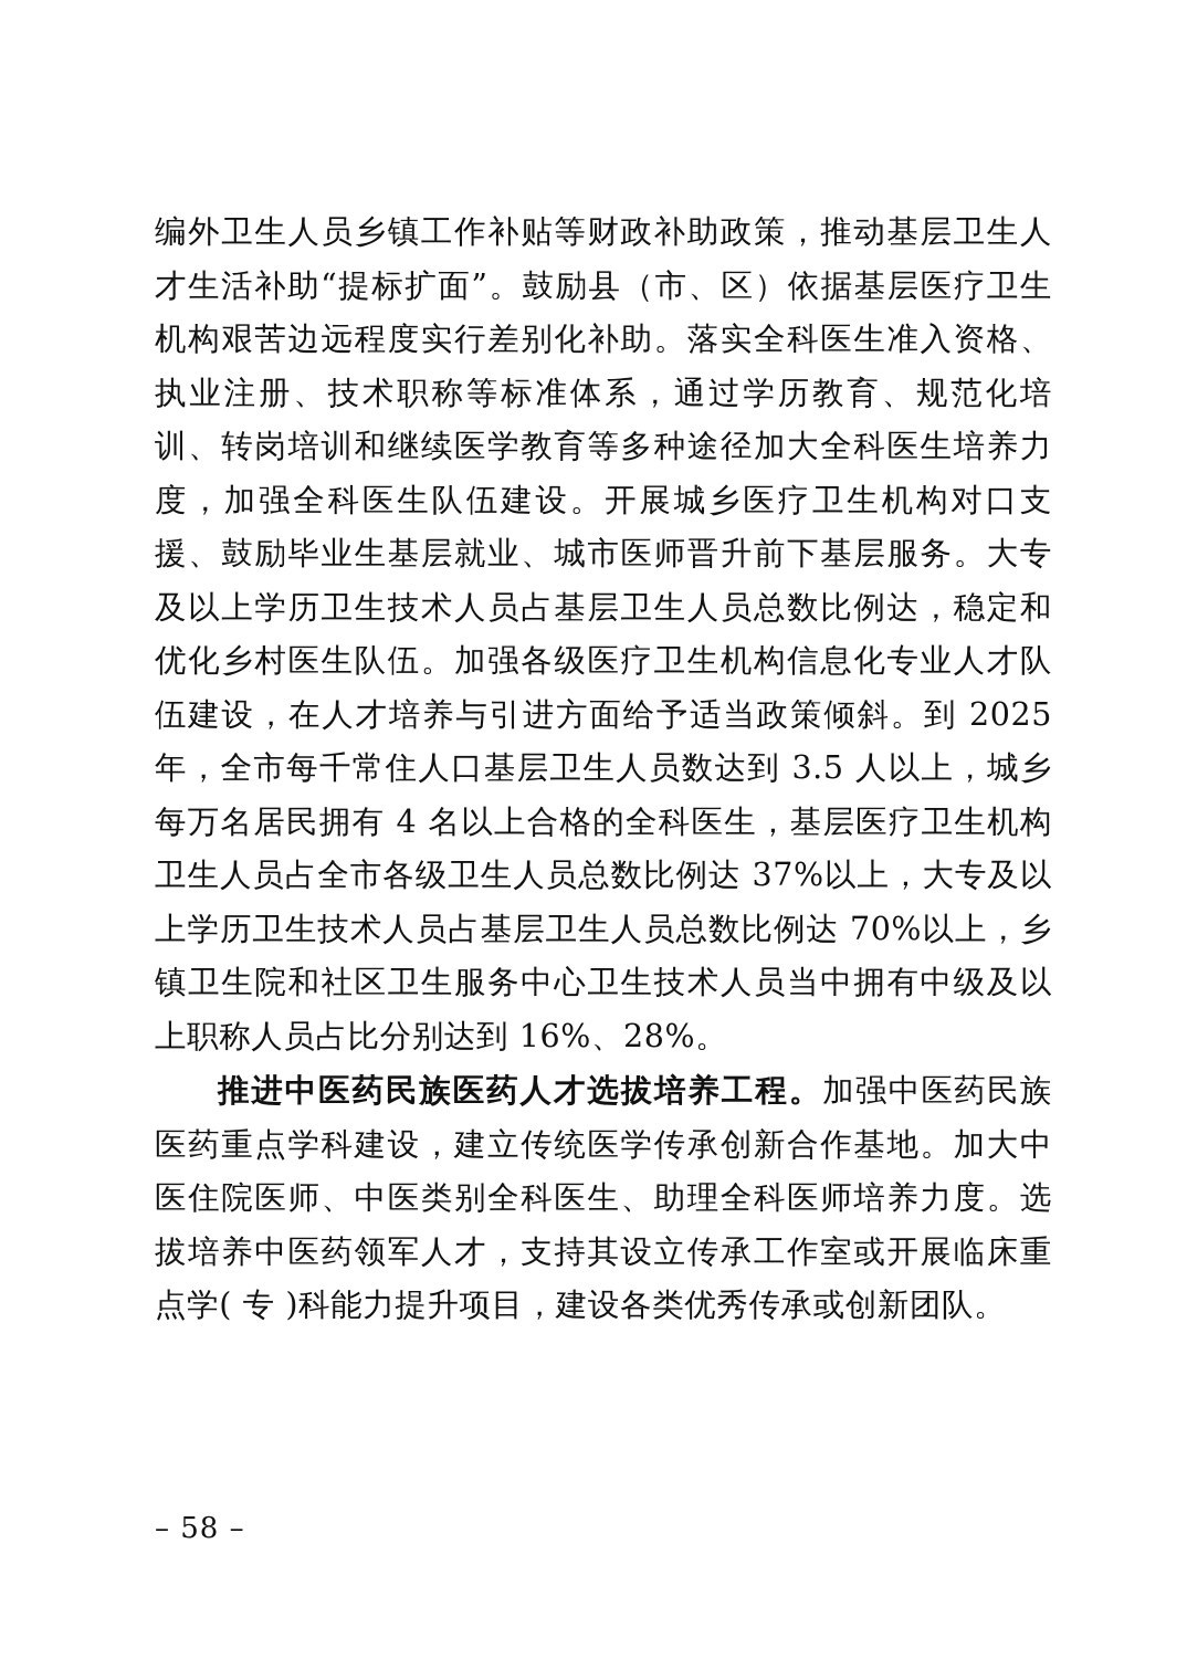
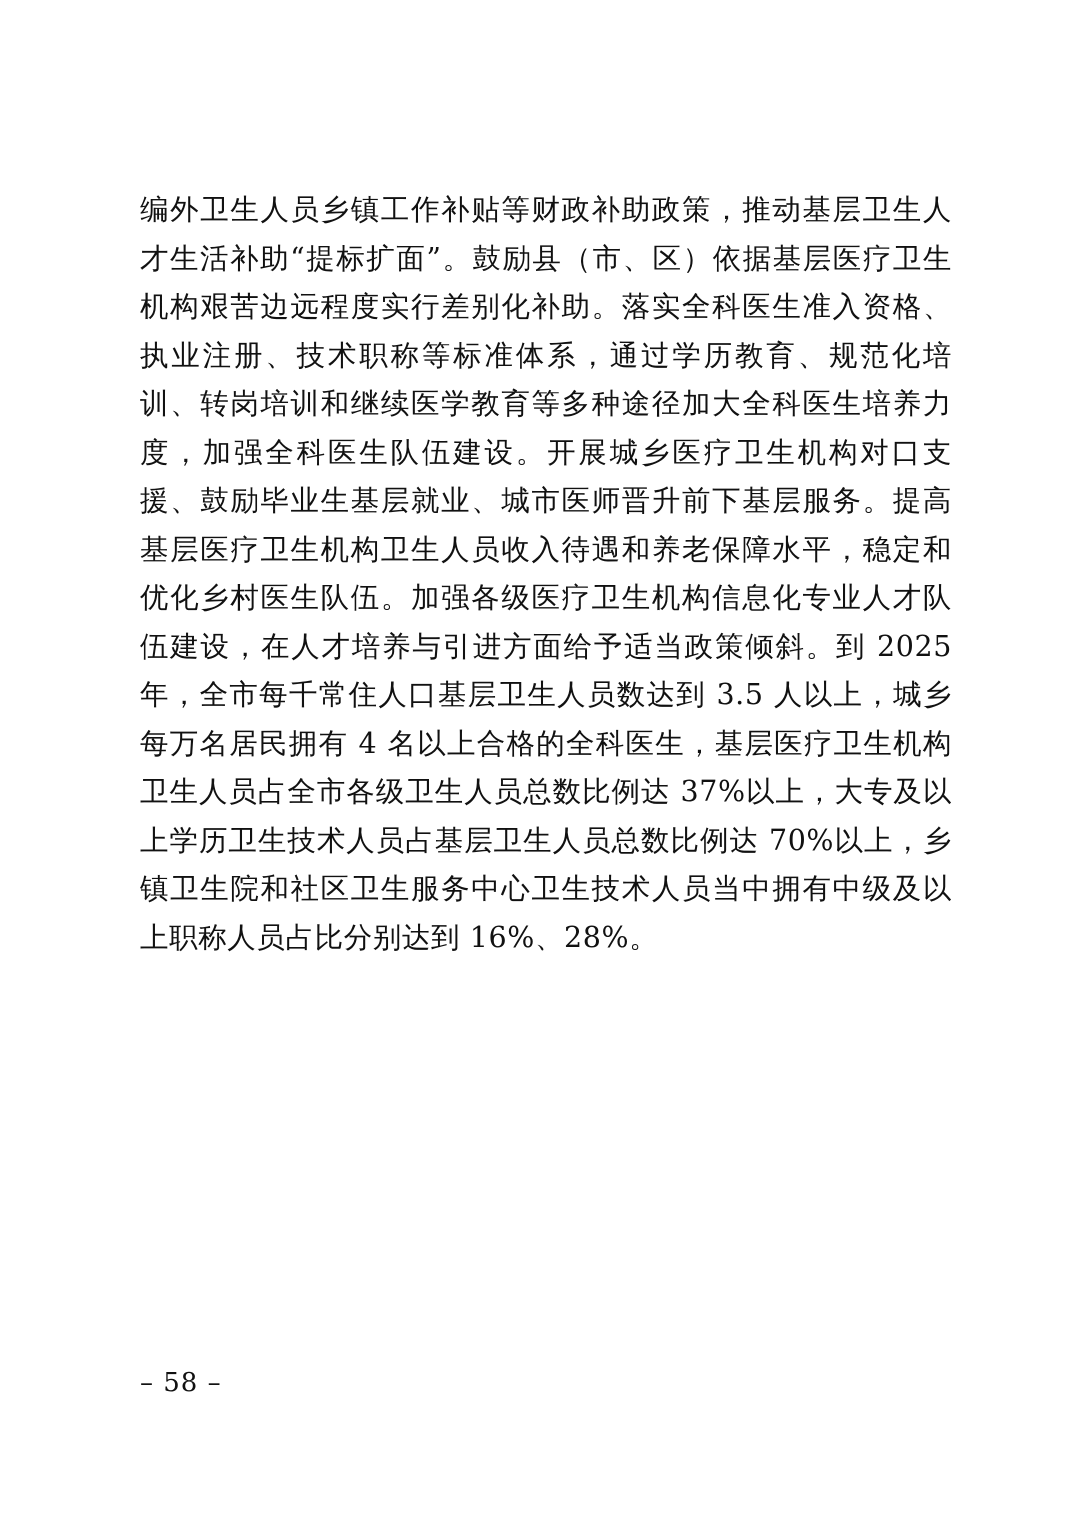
- 编外卫生人员乡镇工作补贴等财政补助政策，推动基层卫生人才生活补助“提标扩面”。鼓励县（市、区）依据基层医疗卫生机构艰苦边远程度实行差别化补助。落实全科医生准入资格、执业注册、技术职称等标准体系，通过学历教育、规范化培训、转岗培训和继续医学教育等多种途径加大全科医生培养力度，加强全科医生队伍建设。开展城乡医疗卫生机构对口支援、鼓励毕业生基层就业、城市医师晋升前下基层服务。大专及以上学历卫生技术人员占基层卫生人员总数比例达，稳定和优化乡村医生队伍。加强各级医疗卫生机构信息化专业人才队伍建设，在人才培养与引进方面给予适当政策倾斜。到 2025 年，全市每千常住人口基层卫生人员数达到 3.5 人以上，城乡每万名居民拥有 4 名以上合格的全科医生，基层医疗卫生机构卫生人员占全市各级卫生人员总数比例达 37%以上，大专及以上学历卫生技术人员占基层卫生人员总数比例达 70%以上，乡镇卫生院和社区卫生服务中心卫生技术人员当中拥有中级及以上职称人员占比分别达到 16%、28%。
+ 编外卫生人员乡镇工作补贴等财政补助政策，推动基层卫生人才生活补助“提标扩面”。鼓励县（市、区）依据基层医疗卫生机构艰苦边远程度实行差别化补助。落实全科医生准入资格、执业注册、技术职称等标准体系，通过学历教育、规范化培训、转岗培训和继续医学教育等多种途径加大全科医生培养力度，加强全科医生队伍建设。开展城乡医疗卫生机构对口支援、鼓励毕业生基层就业、城市医师晋升前下基层服务。提高基层医疗卫生机构卫生人员收入待遇和养老保障水平，稳定和优化乡村医生队伍。加强各级医疗卫生机构信息化专业人才队伍建设，在人才培养与引进方面给予适当政策倾斜。到 2025 年，全市每千常住人口基层卫生人员数达到 3.5 人以上，城乡每万名居民拥有 4 名以上合格的全科医生，基层医疗卫生机构卫生人员占全市各级卫生人员总数比例达 37%以上，大专及以上学历卫生技术人员占基层卫生人员总数比例达 70%以上，乡镇卫生院和社区卫生服务中心卫生技术人员当中拥有中级及以上职称人员占比分别达到 16%、28%。
- 推进中医药民族医药人才选拔培养工程。加强中医药民族医药重点学科建设，建立传统医学传承创新合作基地。加大中医住院医师、中医类别全科医生、助理全科医师培养力度。选拔培养中医药领军人才，支持其设立传承工作室或开展临床重点学( 专 )科能力提升项目，建设各类优秀传承或创新团队。
  – 58 –
